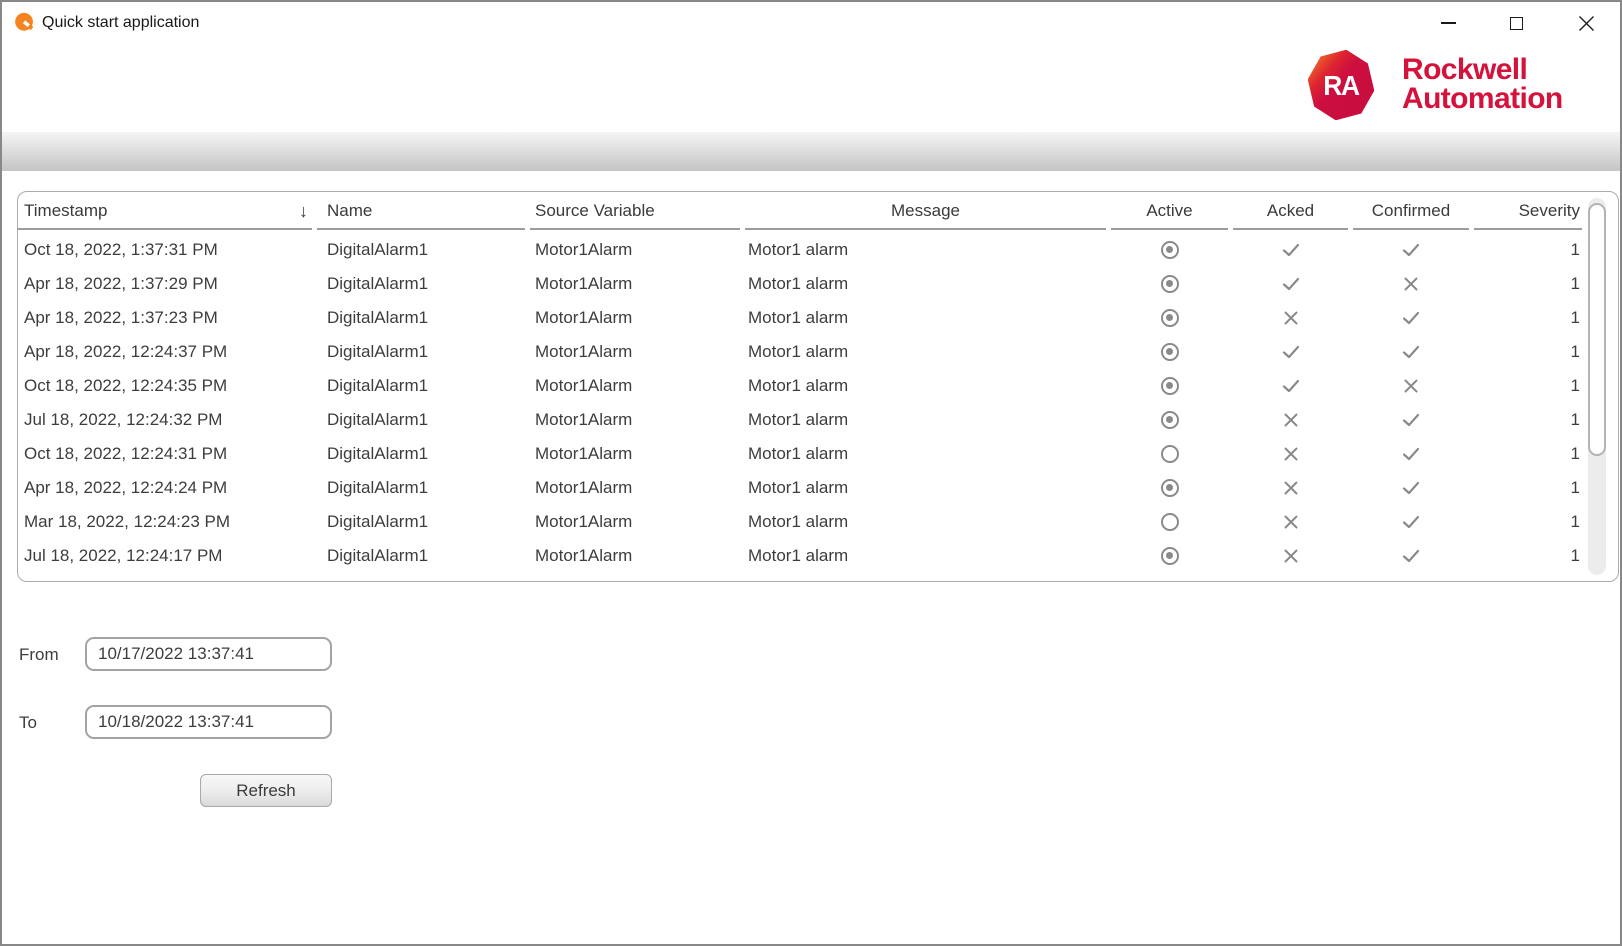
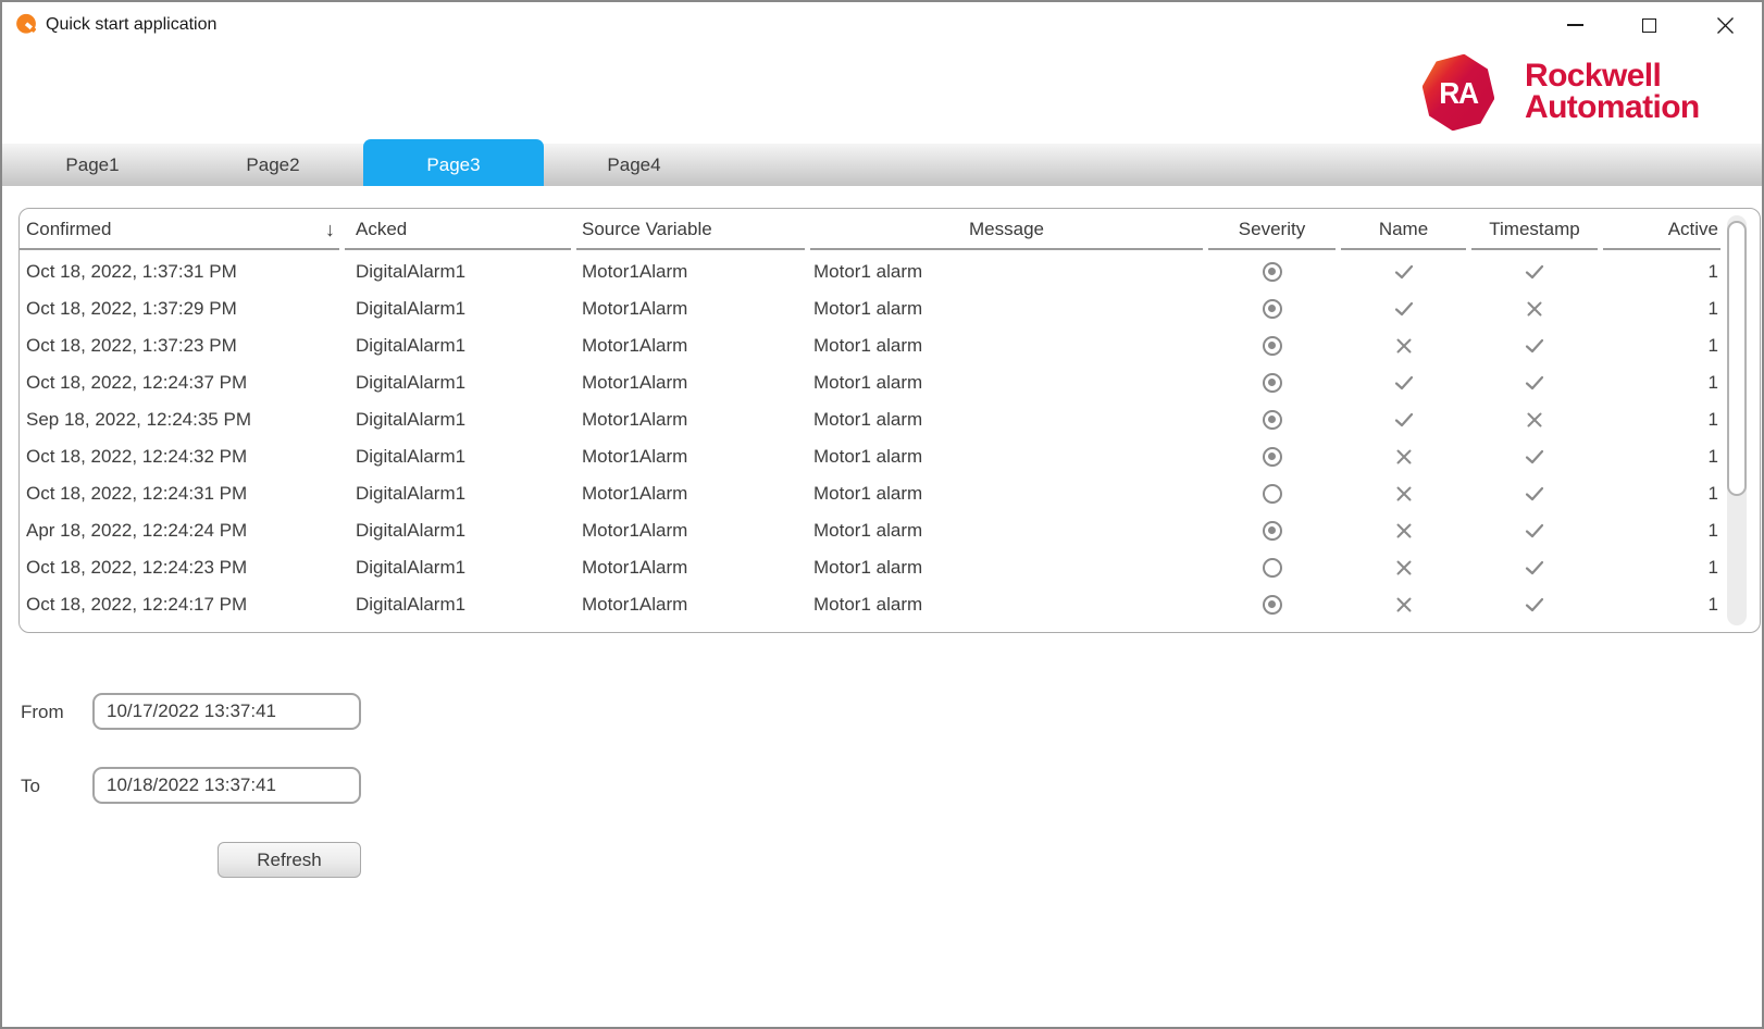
  Quick start application
  RA
  Rockwell
  Automation
+ Page1
+ Page2
+ Page3
+ Page4
- Timestamp
+ Confirmed
  ↓
- Name
+ Acked
  Source Variable
  Message
- Active
+ Severity
- Acked
+ Name
- Confirmed
+ Timestamp
- Severity
+ Active
  Oct 18, 2022, 1:37:31 PM
  DigitalAlarm1
  Motor1Alarm
  Motor1 alarm
  1
- Apr 18, 2022, 1:37:29 PM
+ Oct 18, 2022, 1:37:29 PM
  DigitalAlarm1
  Motor1Alarm
  Motor1 alarm
  1
- Apr 18, 2022, 1:37:23 PM
+ Oct 18, 2022, 1:37:23 PM
  DigitalAlarm1
  Motor1Alarm
  Motor1 alarm
  1
- Apr 18, 2022, 12:24:37 PM
+ Oct 18, 2022, 12:24:37 PM
  DigitalAlarm1
  Motor1Alarm
  Motor1 alarm
  1
- Oct 18, 2022, 12:24:35 PM
+ Sep 18, 2022, 12:24:35 PM
  DigitalAlarm1
  Motor1Alarm
  Motor1 alarm
  1
- Jul 18, 2022, 12:24:32 PM
+ Oct 18, 2022, 12:24:32 PM
  DigitalAlarm1
  Motor1Alarm
  Motor1 alarm
  1
  Oct 18, 2022, 12:24:31 PM
  DigitalAlarm1
  Motor1Alarm
  Motor1 alarm
  1
  Apr 18, 2022, 12:24:24 PM
  DigitalAlarm1
  Motor1Alarm
  Motor1 alarm
  1
- Mar 18, 2022, 12:24:23 PM
+ Oct 18, 2022, 12:24:23 PM
  DigitalAlarm1
  Motor1Alarm
  Motor1 alarm
  1
- Jul 18, 2022, 12:24:17 PM
+ Oct 18, 2022, 12:24:17 PM
  DigitalAlarm1
  Motor1Alarm
  Motor1 alarm
  1
  From
  10/17/2022 13:37:41
  To
  10/18/2022 13:37:41
  Refresh
